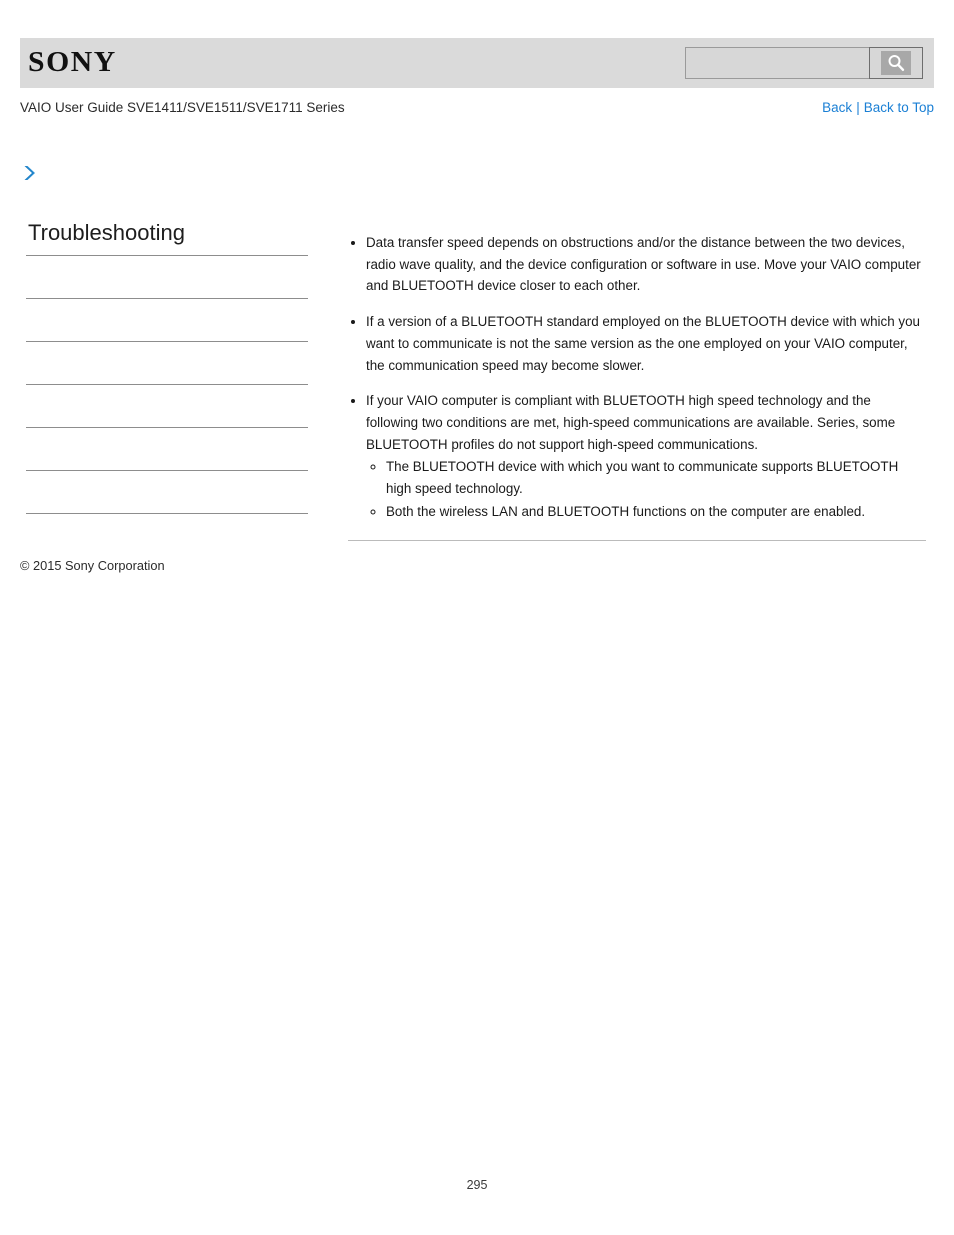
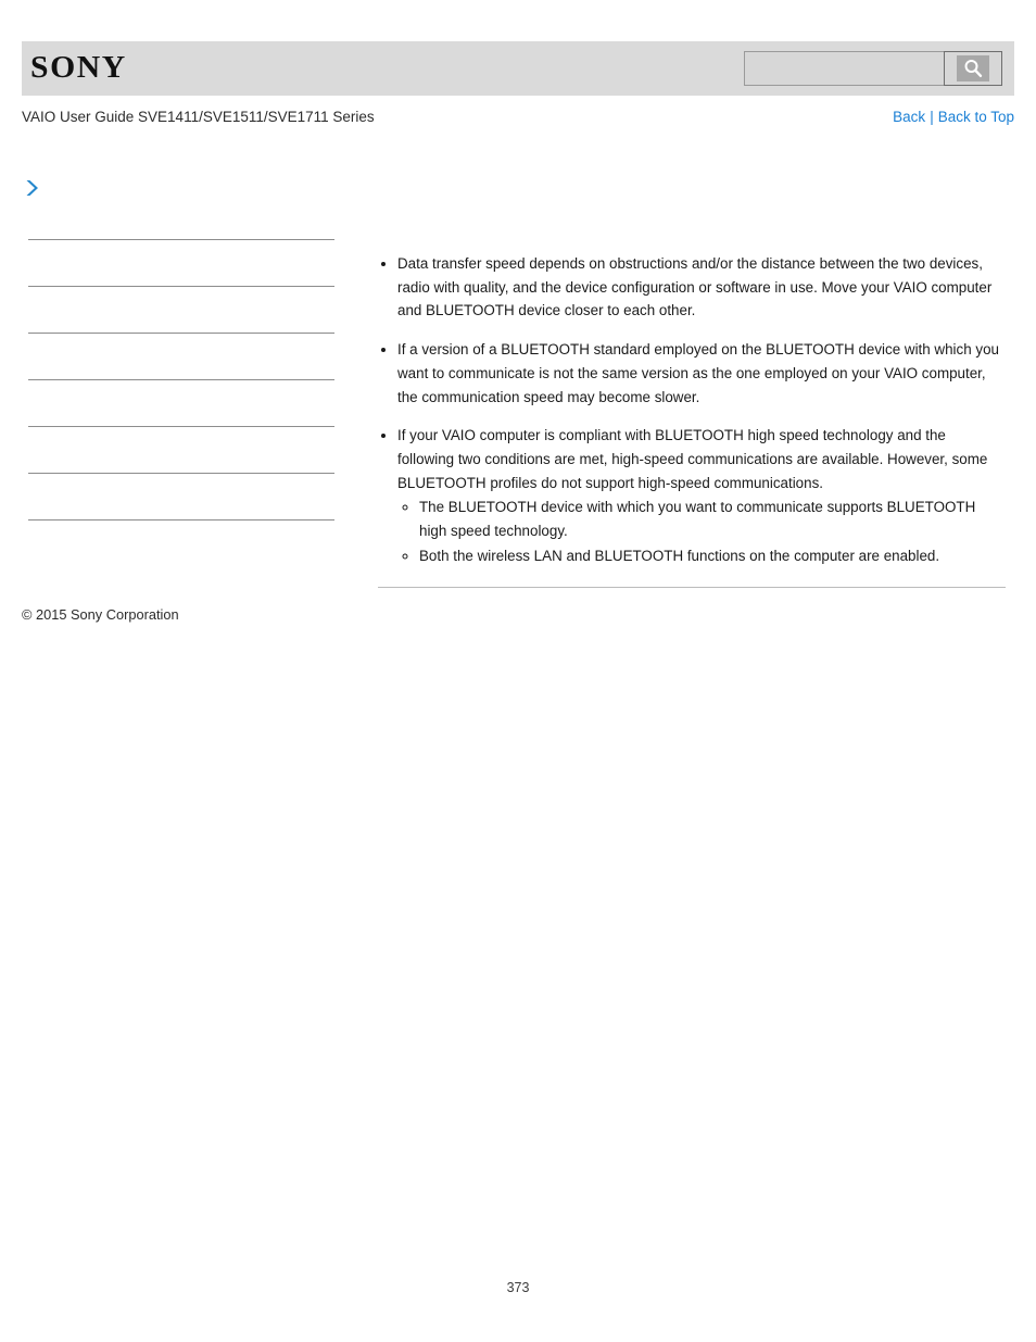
  SONY
  VAIO User Guide SVE1411/SVE1511/SVE1711 Series
  Back | Back to Top
- Troubleshooting
- Data transfer speed depends on obstructions and/or the distance between the two devices, radio wave quality, and the device configuration or software in use. Move your VAIO computer and BLUETOOTH device closer to each other.
+ Data transfer speed depends on obstructions and/or the distance between the two devices, radio with quality, and the device configuration or software in use. Move your VAIO computer and BLUETOOTH device closer to each other.
  If a version of a BLUETOOTH standard employed on the BLUETOOTH device with which you want to communicate is not the same version as the one employed on your VAIO computer, the communication speed may become slower.
- If your VAIO computer is compliant with BLUETOOTH high speed technology and the following two conditions are met, high-speed communications are available. Series, some BLUETOOTH profiles do not support high-speed communications.
+ If your VAIO computer is compliant with BLUETOOTH high speed technology and the following two conditions are met, high-speed communications are available. However, some BLUETOOTH profiles do not support high-speed communications.
  The BLUETOOTH device with which you want to communicate supports BLUETOOTH high speed technology.
  Both the wireless LAN and BLUETOOTH functions on the computer are enabled.
  © 2015 Sony Corporation
- 295
+ 373
